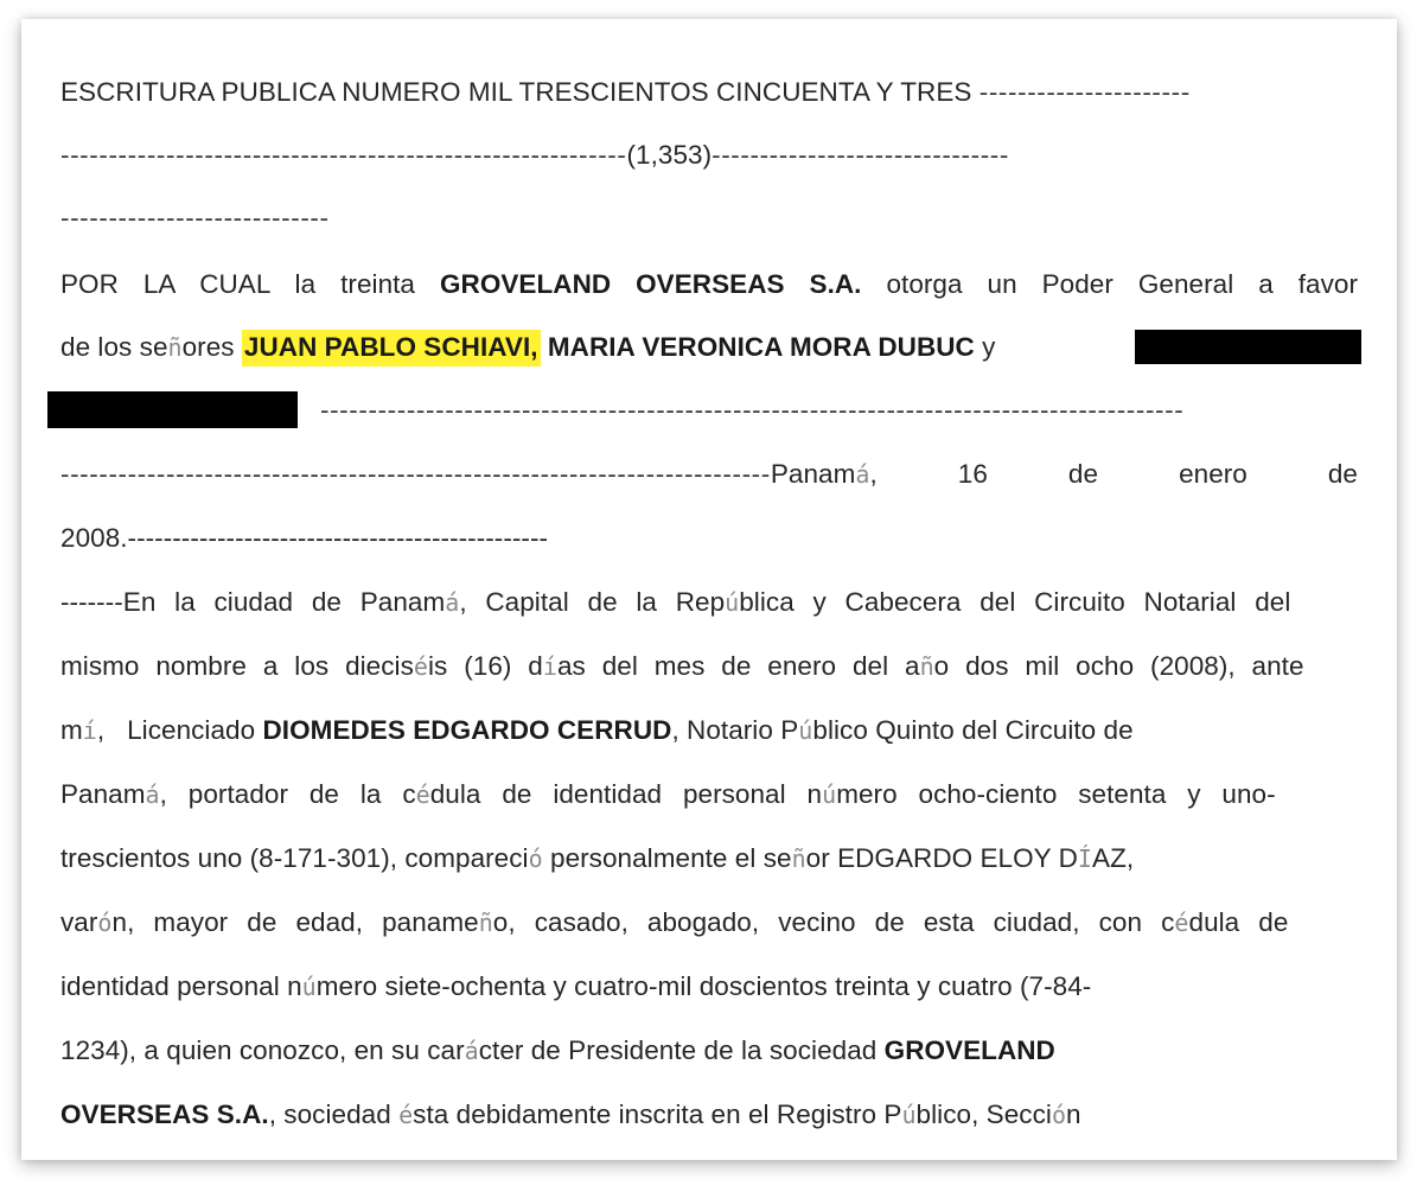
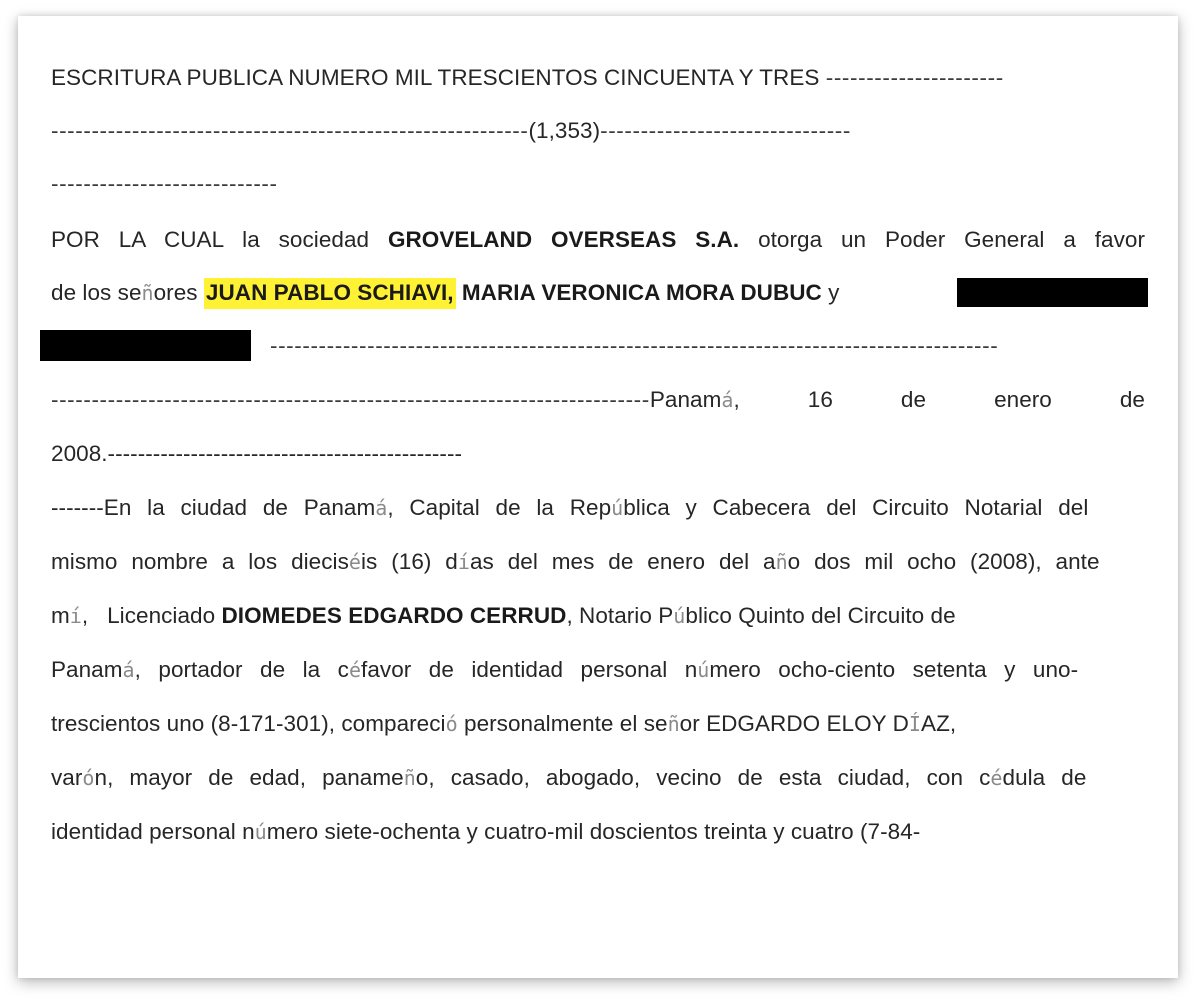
  ESCRITURA PUBLICA NUMERO MIL TRESCIENTOS CINCUENTA Y TRES ----------------------
  -----------------------------------------------------------(1,353)-------------------------------
  ----------------------------
- POR LA CUAL la treinta GROVELAND OVERSEAS S.A. otorga un Poder General a favor
+ POR LA CUAL la sociedad GROVELAND OVERSEAS S.A. otorga un Poder General a favor
  de los señores JUAN PABLO SCHIAVI, MARIA VERONICA MORA DUBUC y
  ------------------------------------------------------------------------------------------
  --------------------------------------------------------------------------Panamá, 16 de enero de
  2008.-----------------------------------------------
  -------En la ciudad de Panamá, Capital de la República y Cabecera del Circuito Notarial del
  mismo nombre a los dieciséis (16) días del mes de enero del año dos mil ocho (2008), ante
  mí, Licenciado DIOMEDES EDGARDO CERRUD, Notario Público Quinto del Circuito de
- Panamá, portador de la cédula de identidad personal número ocho-ciento setenta y uno-
+ Panamá, portador de la céfavor de identidad personal número ocho-ciento setenta y uno-
  trescientos uno (8-171-301), compareció personalmente el señor EDGARDO ELOY DÍAZ,
  varón, mayor de edad, panameño, casado, abogado, vecino de esta ciudad, con cédula de
  identidad personal número siete-ochenta y cuatro-mil doscientos treinta y cuatro (7-84-
- 1234), a quien conozco, en su carácter de Presidente de la sociedad GROVELAND
- OVERSEAS S.A., sociedad ésta debidamente inscrita en el Registro Público, Sección
